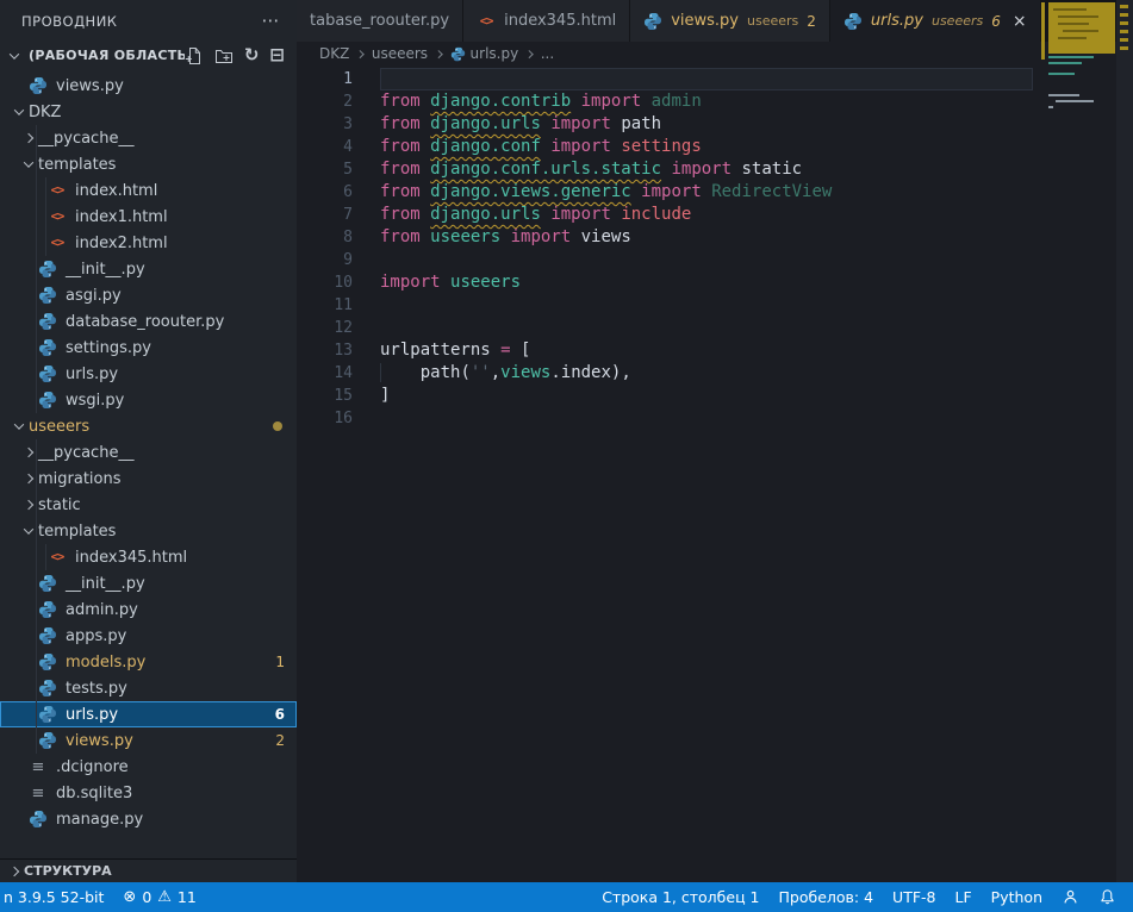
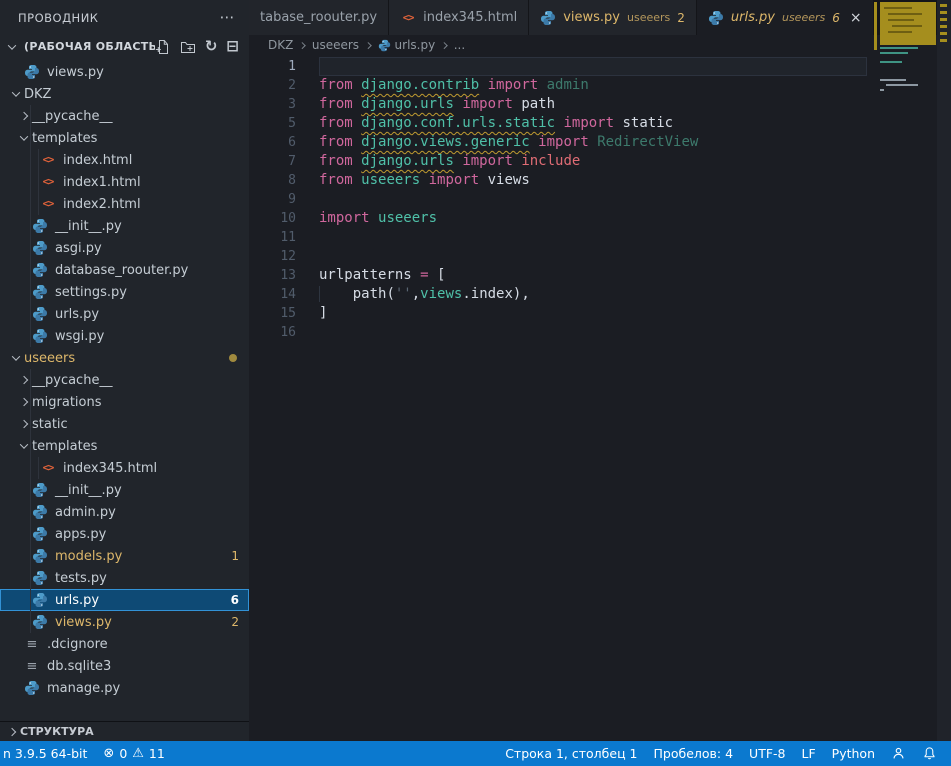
  ПРОВОДНИК
  ⋯
  (РАБОЧАЯ ОБЛАСТЬ
  ↻
  ⊟
  views.py
  DKZ
  __pycache__
  templates
  <>
  index.html
  <>
  index1.html
  <>
  index2.html
  __init__.py
  asgi.py
  database_roouter.py
  settings.py
  urls.py
  wsgi.py
  useeers
  __pycache__
  migrations
  static
  templates
  <>
  index345.html
  __init__.py
  admin.py
  apps.py
  models.py
  1
  tests.py
  urls.py
  6
  views.py
  2
  ≡
  .dcignore
  ≡
  db.sqlite3
  manage.py
  СТРУКТУРА
  tabase_roouter.py
  <>
  index345.html
  views.py
  useeers
  2
  urls.py
  useeers
  6
  ×
  DKZ
  useeers
  urls.py
  ...
  1
  2
  from django.contrib import admin
  3
  from django.urls import path
- 4
- from django.conf import settings
  5
  from django.conf.urls.static import static
  6
  from django.views.generic import RedirectView
  7
  from django.urls import include
  8
  from useeers import views
  9
  10
  import useeers
  11
  12
  13
  urlpatterns = [
  14
  path('',views.index),
  15
  ]
  16
- n 3.9.5 52-bit
+ n 3.9.5 64-bit
  ⊗
  0
  ⚠
  11
  Строка 1, столбец 1
  Пробелов: 4
  UTF-8
  LF
  Python
